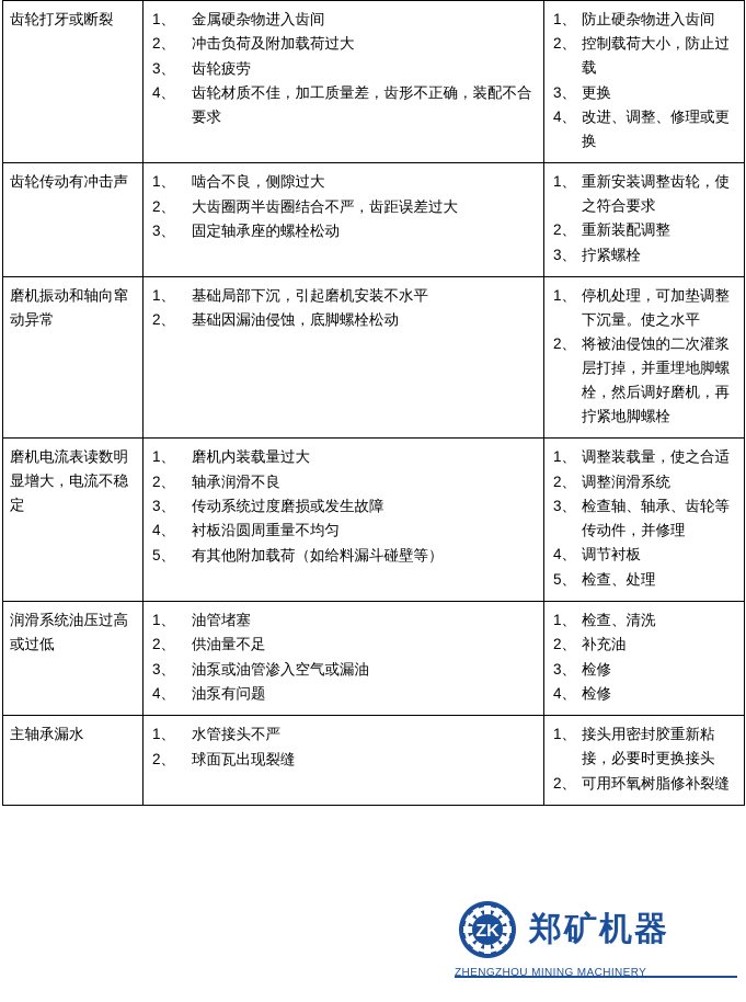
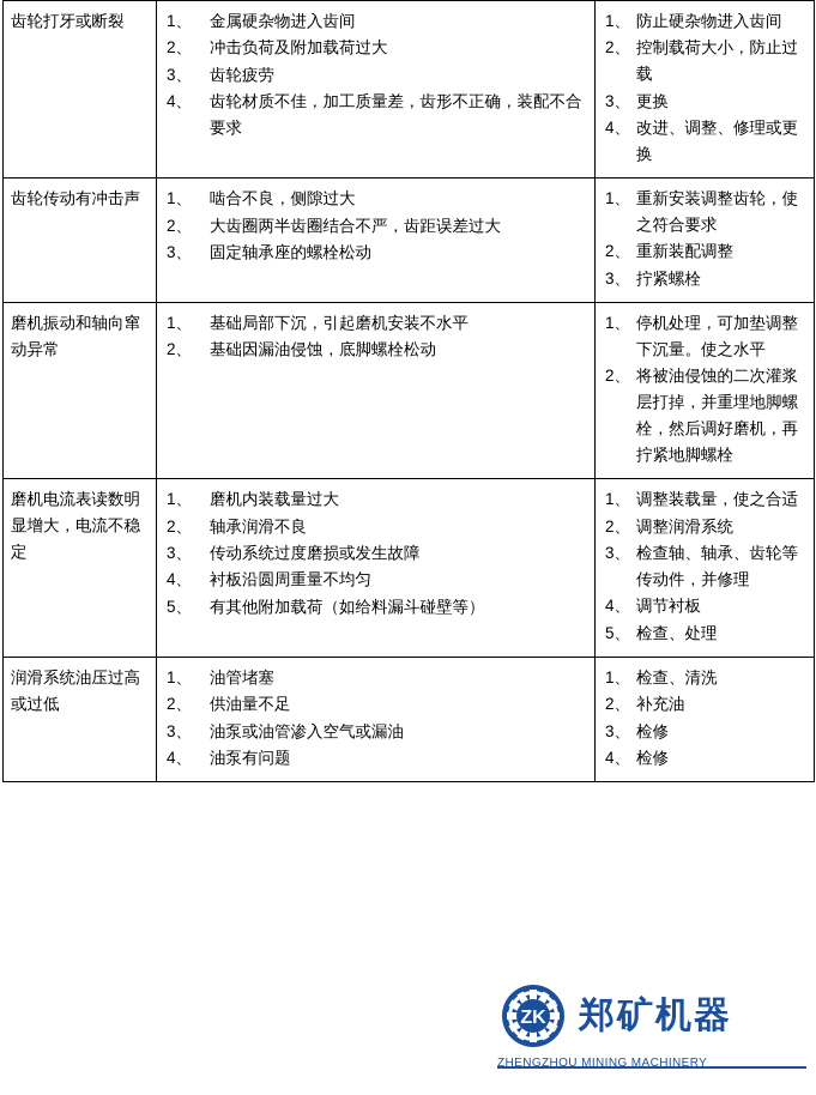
  齿轮打牙或断裂	1、 金属硬杂物进入齿间2、 冲击负荷及附加载荷过大3、 齿轮疲劳4、 齿轮材质不佳，加工质量差，齿形不正确，装配不合要求	1、 防止硬杂物进入齿间2、 控制载荷大小，防止过载3、 更换4、 改进、调整、修理或更换
  齿轮传动有冲击声	1、 啮合不良，侧隙过大2、 大齿圈两半齿圈结合不严，齿距误差过大3、 固定轴承座的螺栓松动	1、 重新安装调整齿轮，使之符合要求2、 重新装配调整3、 拧紧螺栓
  磨机振动和轴向窜动异常	1、 基础局部下沉，引起磨机安装不水平2、 基础因漏油侵蚀，底脚螺栓松动	1、 停机处理，可加垫调整下沉量。使之水平2、 将被油侵蚀的二次灌浆层打掉，并重埋地脚螺栓，然后调好磨机，再拧紧地脚螺栓
  磨机电流表读数明显增大，电流不稳定	1、 磨机内装载量过大2、 轴承润滑不良3、 传动系统过度磨损或发生故障4、 衬板沿圆周重量不均匀5、 有其他附加载荷（如给料漏斗碰壁等）	1、 调整装载量，使之合适2、 调整润滑系统3、 检查轴、轴承、齿轮等传动件，并修理4、 调节衬板5、 检查、处理
  润滑系统油压过高或过低	1、 油管堵塞2、 供油量不足3、 油泵或油管渗入空气或漏油4、 油泵有问题	1、 检查、清洗2、 补充油3、 检修4、 检修
- 主轴承漏水	1、 水管接头不严2、 球面瓦出现裂缝	1、 接头用密封胶重新粘接，必要时更换接头2、 可用环氧树脂修补裂缝
  ZK
  郑矿机器
  ZHENGZHOU MINING MACHINERY
